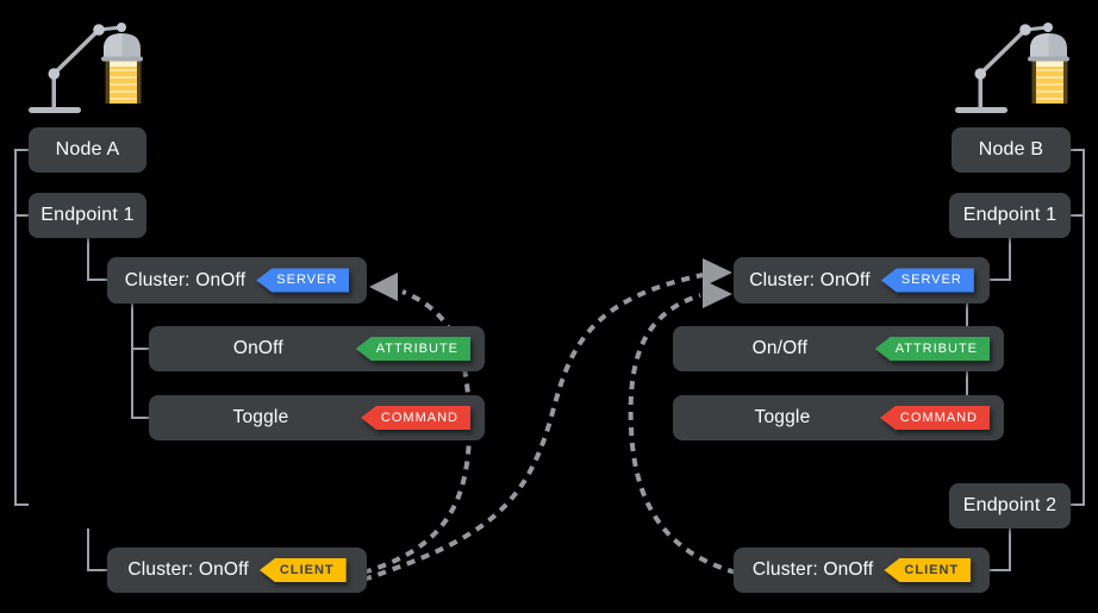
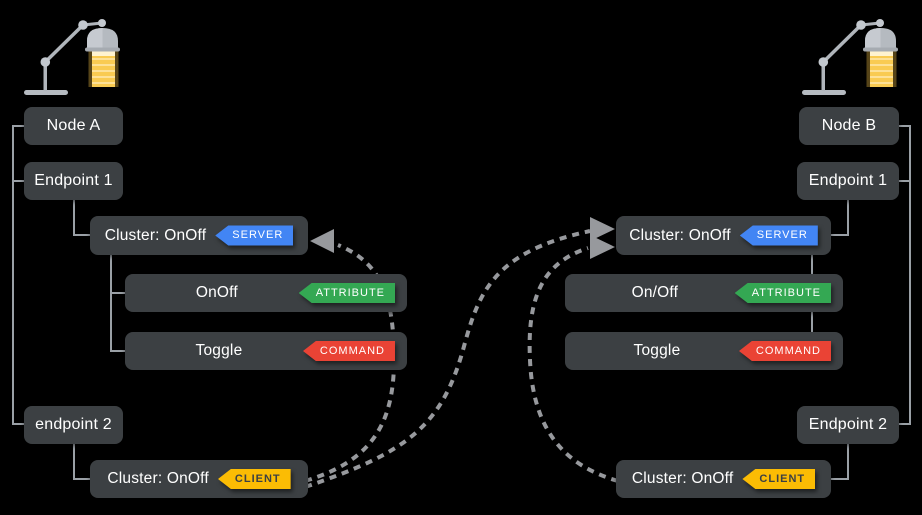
  Node A
  Endpoint 1
  Cluster: OnOff
  SERVER
  OnOff
  ATTRIBUTE
  Toggle
  COMMAND
+ endpoint 2
  Cluster: OnOff
  CLIENT
  Node B
  Endpoint 1
  Cluster: OnOff
  SERVER
  On/Off
  ATTRIBUTE
  Toggle
  COMMAND
  Endpoint 2
  Cluster: OnOff
  CLIENT
